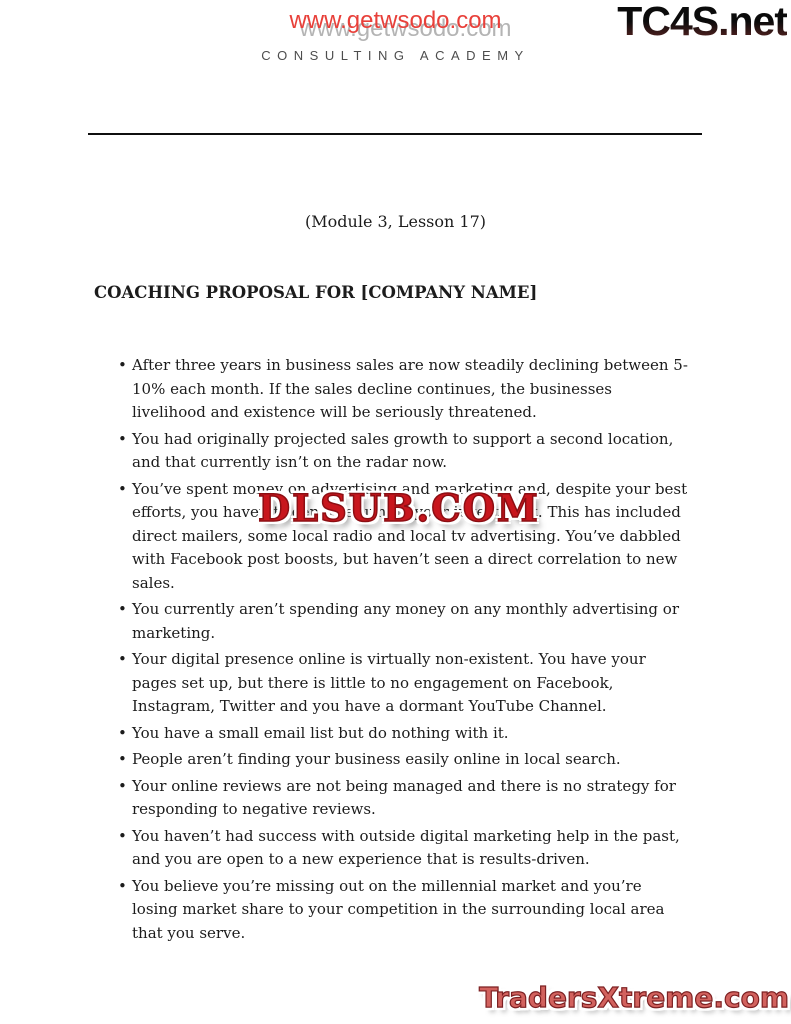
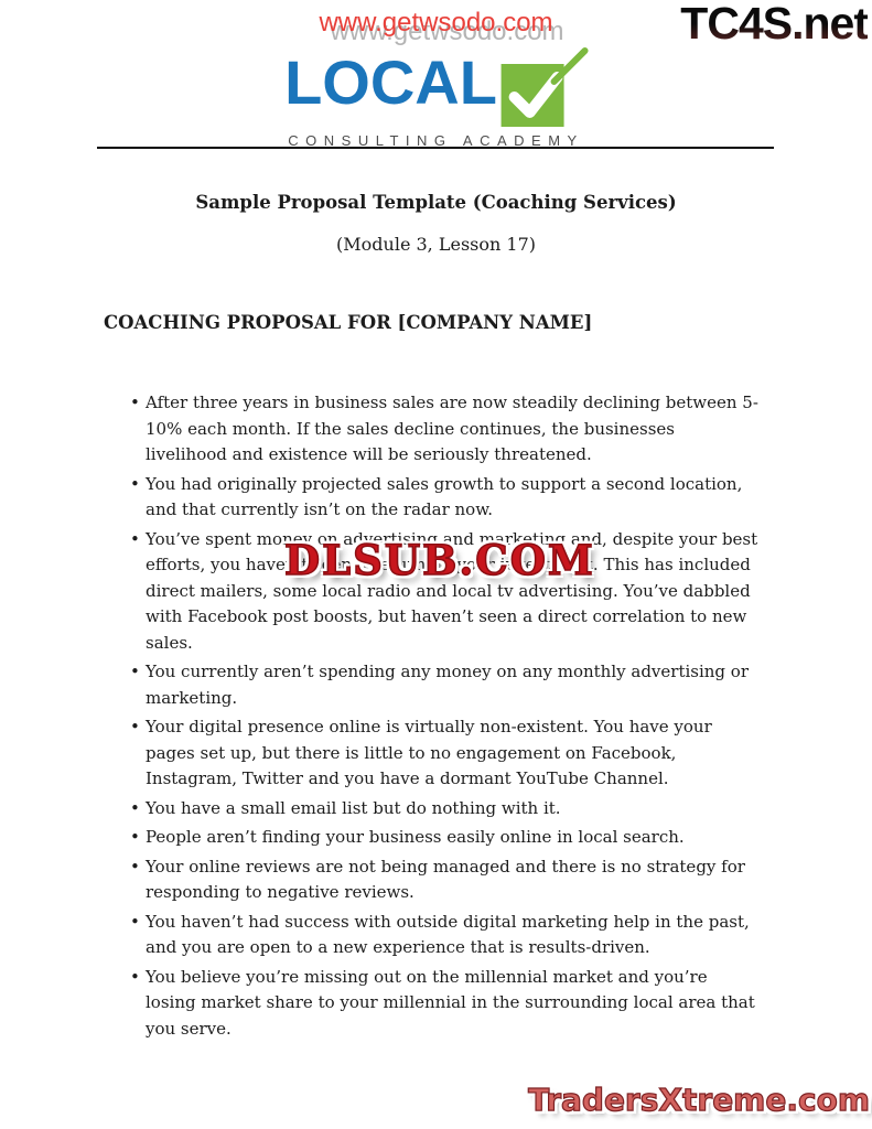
  www.getwsodo.com
  www.getwsodo.com
  TC4S.net
+ LOCAL
  CONSULTING ACADEMY
+ Sample Proposal Template (Coaching Services)
  (Module 3, Lesson 17)
  COACHING PROPOSAL FOR [COMPANY NAME]
  •
  After three years in business sales are now steadily declining between 5-10% each month. If the sales decline continues, the businesses livelihood and existence will be seriously threatened.
  •
  You had originally projected sales growth to support a second location, and that currently isn’t on the radar now.
  •
  You’ve spent money on advertising and marketing and, despite your best efforts, you haven’t seen a return on your investment. This has included direct mailers, some local radio and local tv advertising. You’ve dabbled with Facebook post boosts, but haven’t seen a direct correlation to new sales.
  •
  You currently aren’t spending any money on any monthly advertising or marketing.
  •
  Your digital presence online is virtually non-existent. You have your pages set up, but there is little to no engagement on Facebook, Instagram, Twitter and you have a dormant YouTube Channel.
  •
  You have a small email list but do nothing with it.
  •
  People aren’t finding your business easily online in local search.
  •
  Your online reviews are not being managed and there is no strategy for responding to negative reviews.
  •
  You haven’t had success with outside digital marketing help in the past, and you are open to a new experience that is results-driven.
  •
- You believe you’re missing out on the millennial market and you’re losing market share to your competition in the surrounding local area that you serve.
+ You believe you’re missing out on the millennial market and you’re losing market share to your millennial in the surrounding local area that you serve.
  DLSUB.COM
  TradersXtreme.com
